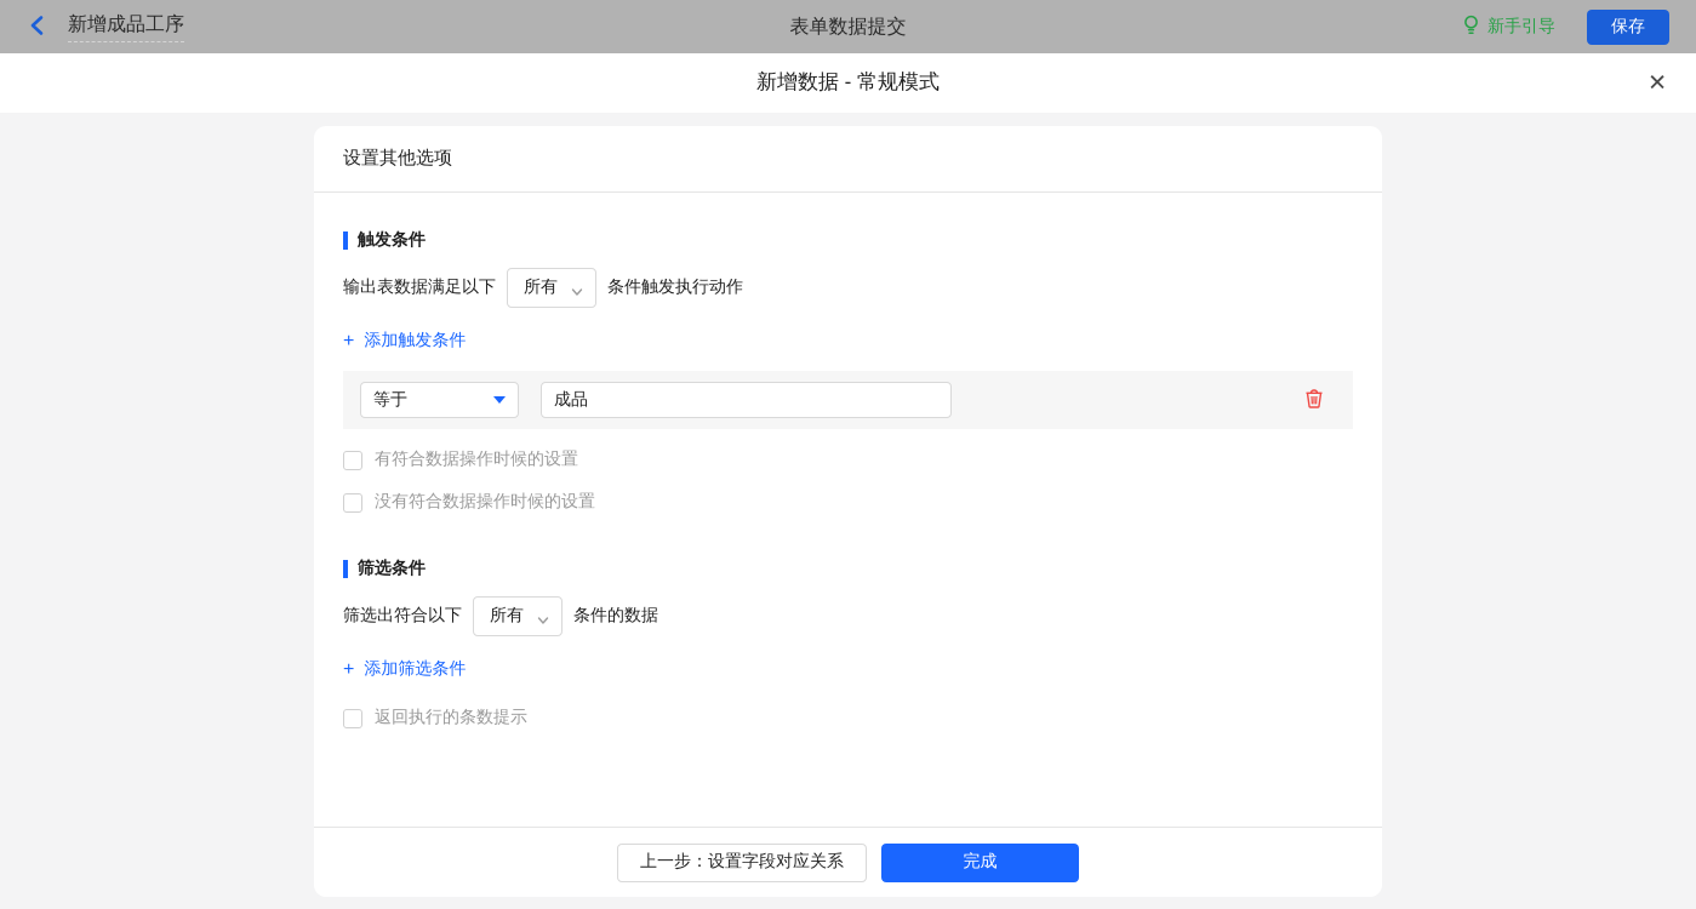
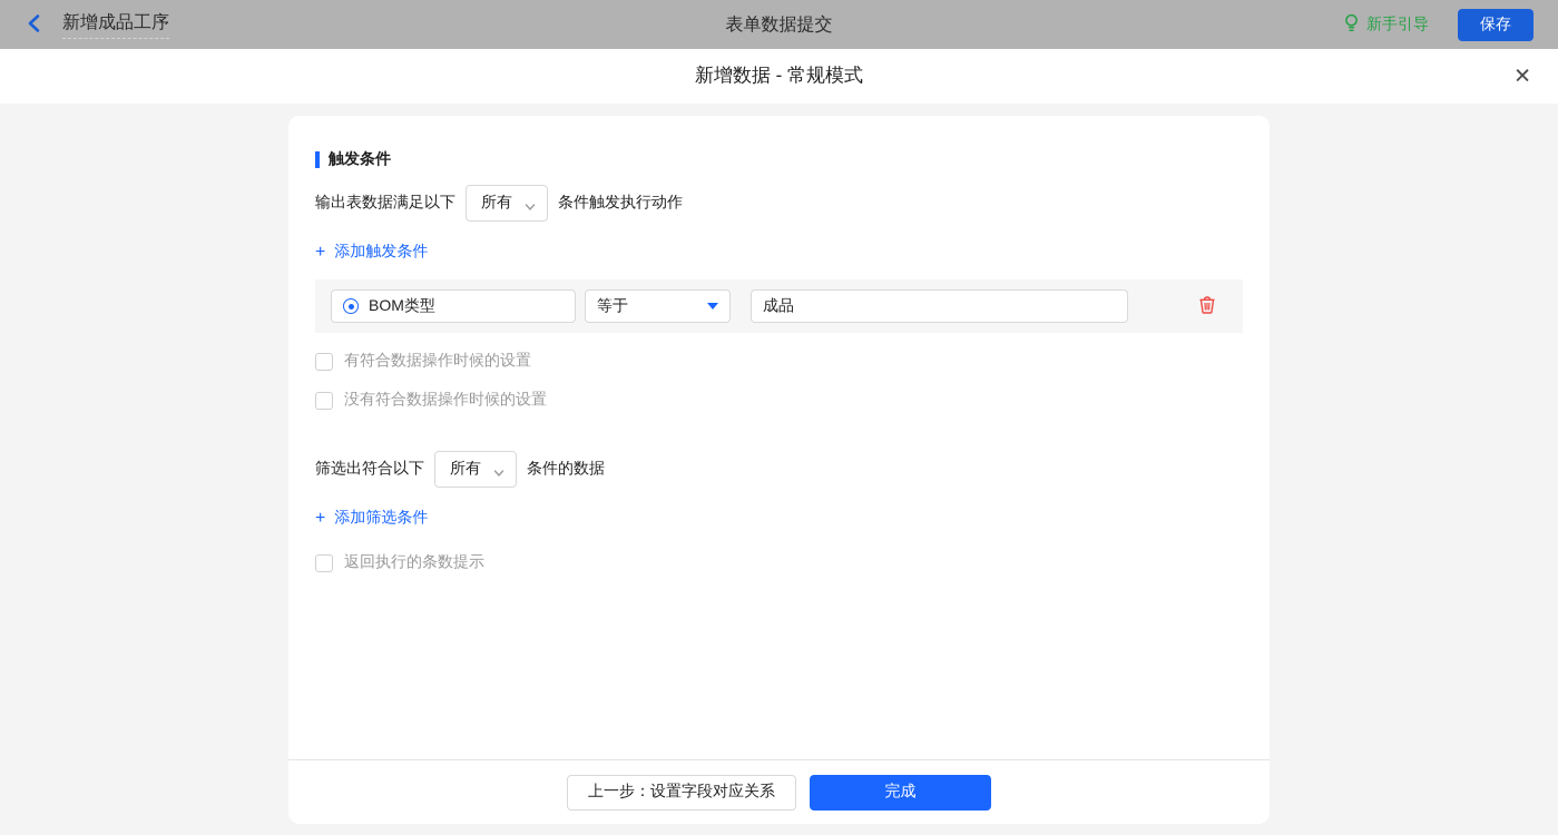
  表单数据提交
  新增成品工序
  新手引导
  保存
  新增数据 - 常规模式
  ✕
- 设置其他选项
  触发条件
  输出表数据满足以下
  所有
  条件触发执行动作
  添加触发条件
+ BOM类型
  等于
  成品
  有符合数据操作时候的设置
  没有符合数据操作时候的设置
- 筛选条件
  筛选出符合以下
  所有
  条件的数据
  添加筛选条件
  返回执行的条数提示
  上一步：设置字段对应关系
  完成
